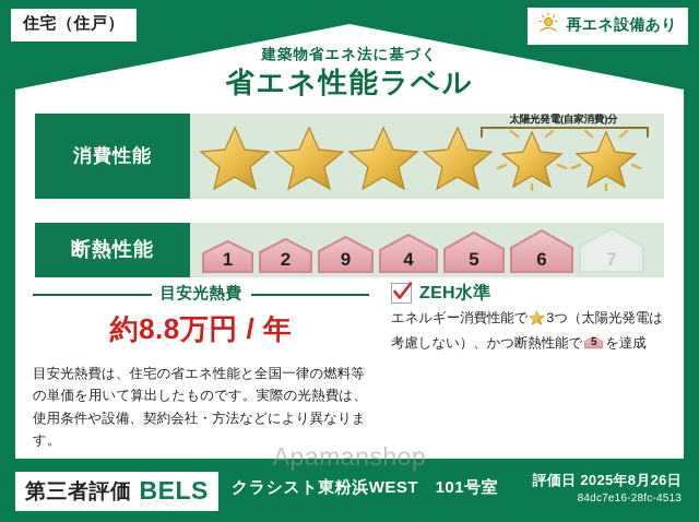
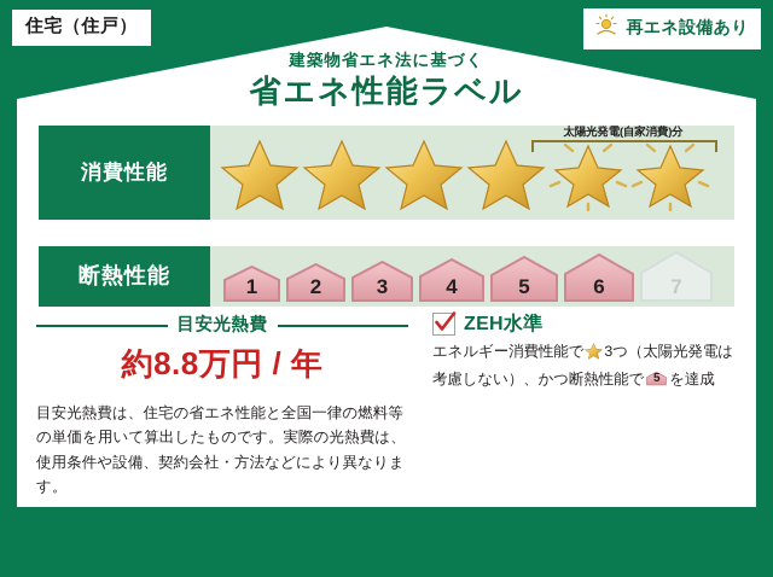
  住宅（住戸）
  再エネ設備あり
  建築物省エネ法に基づく
  省エネ性能ラベル
  消費性能
  太陽光発電(自家消費)分
  断熱性能
  1
  2
- 9
+ 3
  4
  5
  6
  7
  目安光熱費
  約8.8万円 / 年
  目安光熱費は、住宅の省エネ性能と全国一律の燃料等の単価を用いて算出したものです。実際の光熱費は、使用条件や設備、契約会社・方法などにより異なります。
  ZEH水準
  エネルギー消費性能で 3つ（太陽光発電は考慮しない）、かつ断熱性能で
  5
  を達成
- Apamanshop
- 第三者評価
- BELS
- クラシスト東粉浜WEST 101号室
- 評価日 2025年8月26日
- 84dc7e16-28fc-4513
